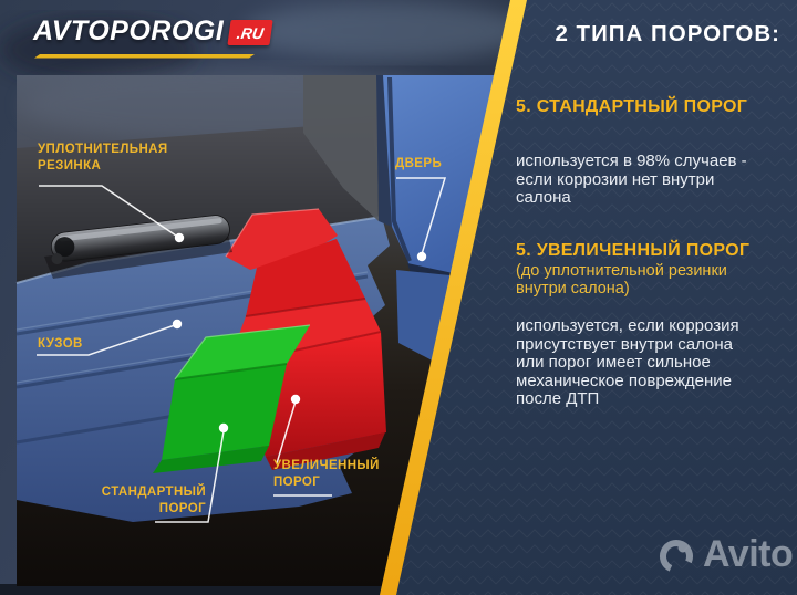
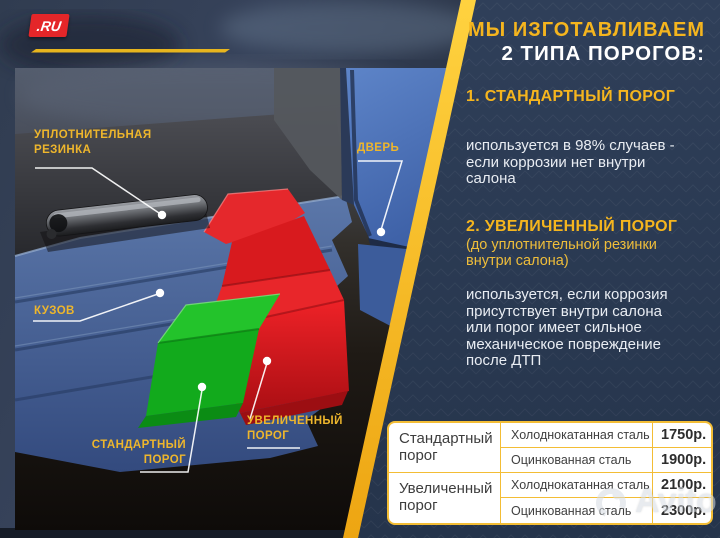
- AVTOPOROGI
  УПЛОТНИТЕЛЬНАЯ
  РЕЗИНКА
  ДВЕРЬ
  КУЗОВ
  СТАНДАРТНЫЙ
  ПОРОГ
  УВЕЛИЧЕННЫЙ
  ПОРОГ
+ МЫ ИЗГОТАВЛИВАЕМ
  2 ТИПА ПОРОГОВ:
- 5. СТАНДАРТНЫЙ ПОРОГ
+ 1. СТАНДАРТНЫЙ ПОРОГ
  используется в 98% случаев -
  если коррозии нет внутри
  салона
- 5. УВЕЛИЧЕННЫЙ ПОРОГ
+ 2. УВЕЛИЧЕННЫЙ ПОРОГ
  (до уплотнительной резинки
  внутри салона)
  используется, если коррозия
  присутствует внутри салона
  или порог имеет сильное
  механическое повреждение
  после ДТП
+ Стандартный порог	Холоднокатанная сталь	1750р.
+ Оцинкованная сталь	1900р.
+ Увеличенный порог	Холоднокатанная сталь	2100р.
+ Оцинкованная сталь	2300р.
  Avito
